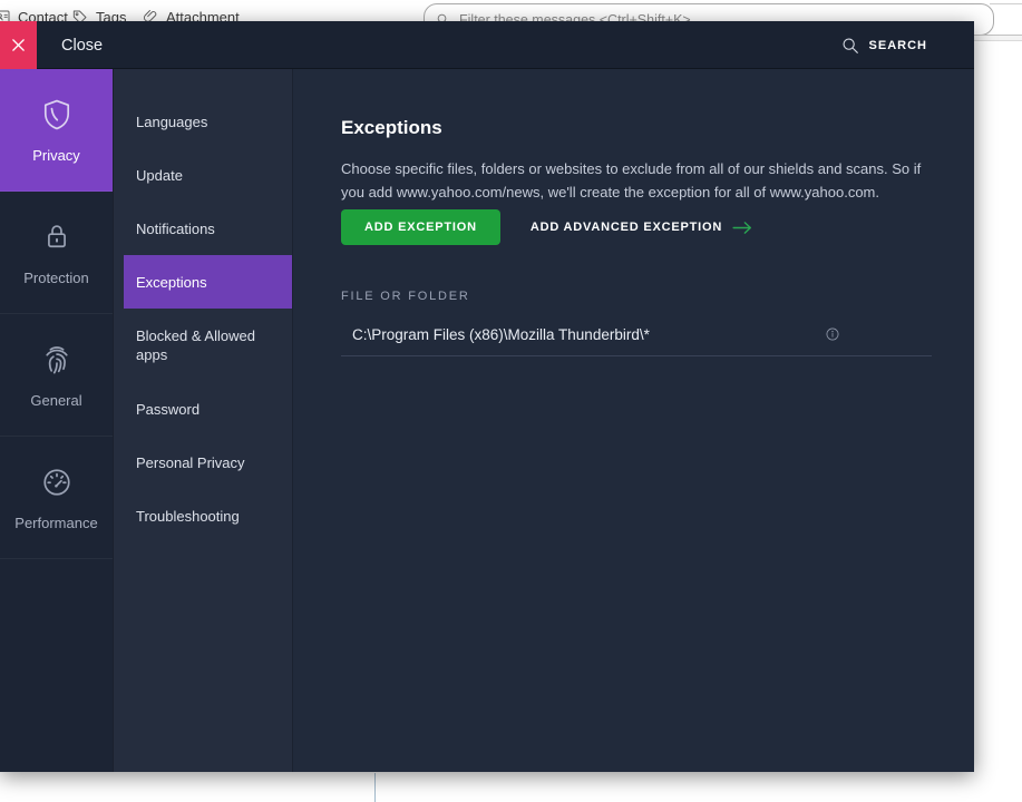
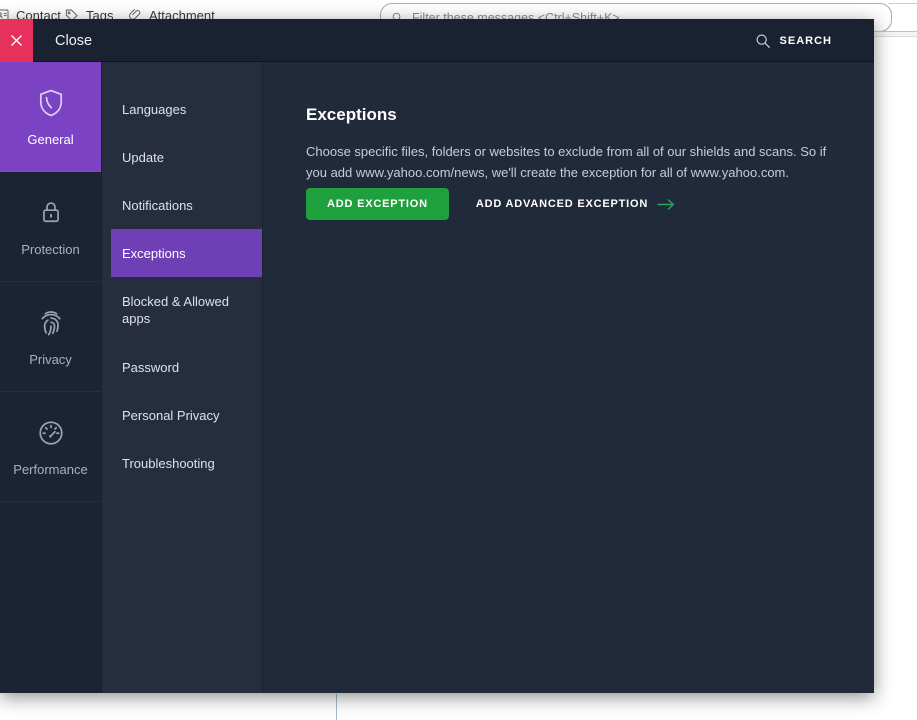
  Contact
  Tags
  Attachment
  Filter these messages <Ctrl+Shift+K>
  Close
  SEARCH
- Privacy
+ General
  Protection
- General
+ Privacy
  Performance
  Languages
  Update
  Notifications
  Exceptions
  Blocked & Allowed apps
  Password
  Personal Privacy
  Troubleshooting
  Exceptions
  Choose specific files, folders or websites to exclude from all of our shields and scans. So if you add www.yahoo.com/news, we'll create the exception for all of www.yahoo.com.
  ADD EXCEPTION
  ADD ADVANCED EXCEPTION
- FILE OR FOLDER
- C:\Program Files (x86)\Mozilla Thunderbird\*
